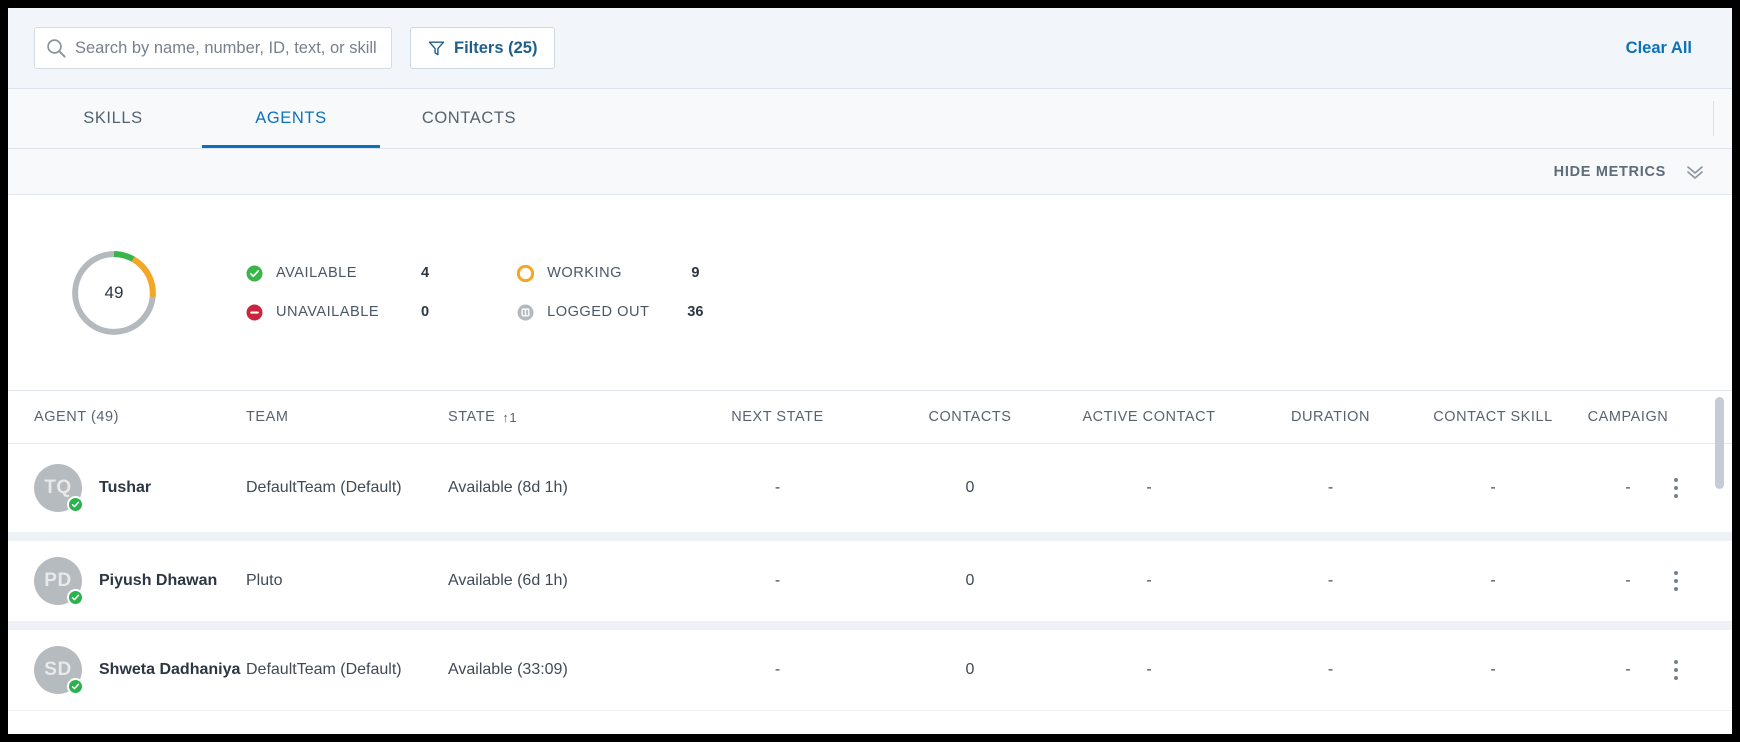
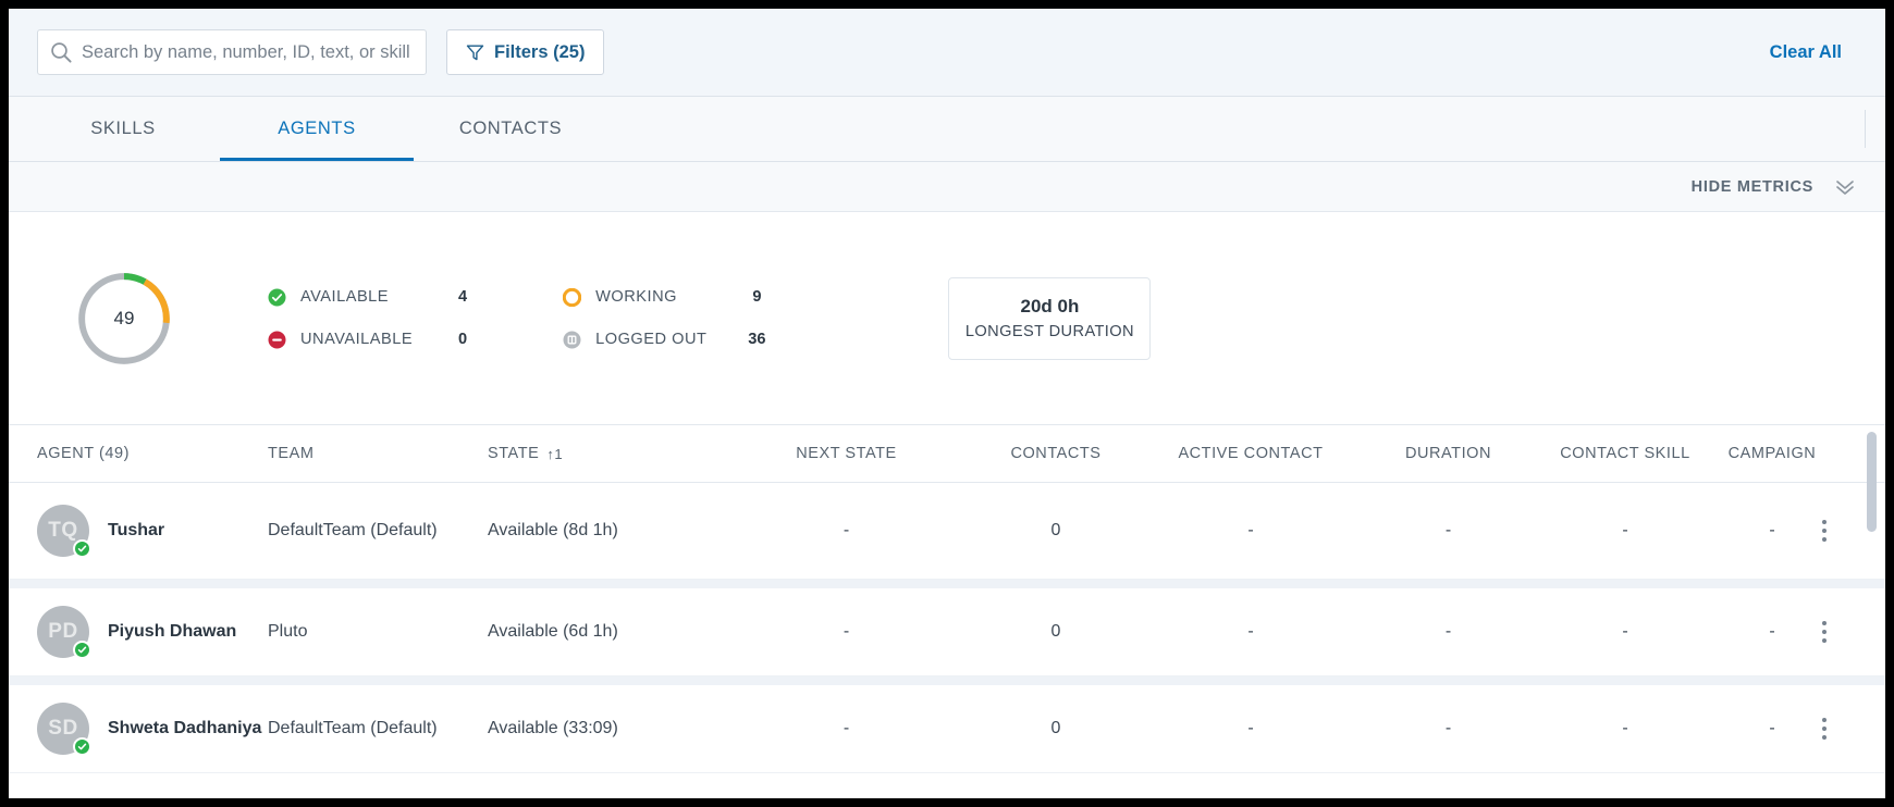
  Search by name, number, ID, text, or skill
  Filters (25)
  Clear All
  SKILLS
  AGENTS
  CONTACTS
  HIDE METRICS
  49
  AVAILABLE
  4
  WORKING
  9
  UNAVAILABLE
  0
  LOGGED OUT
  36
+ 20d 0h
+ LONGEST DURATION
  AGENT (49)
  TEAM
  STATE
  ↑1
  NEXT STATE
  CONTACTS
  ACTIVE CONTACT
  DURATION
  CONTACT SKILL
  CAMPAIGN
  TQ
  Tushar
  DefaultTeam (Default)
  Available (8d 1h)
  -
  0
  -
  -
  -
  -
  PD
  Piyush Dhawan
  Pluto
  Available (6d 1h)
  -
  0
  -
  -
  -
  -
  SD
  Shweta Dadhaniya
  DefaultTeam (Default)
  Available (33:09)
  -
  0
  -
  -
  -
  -
